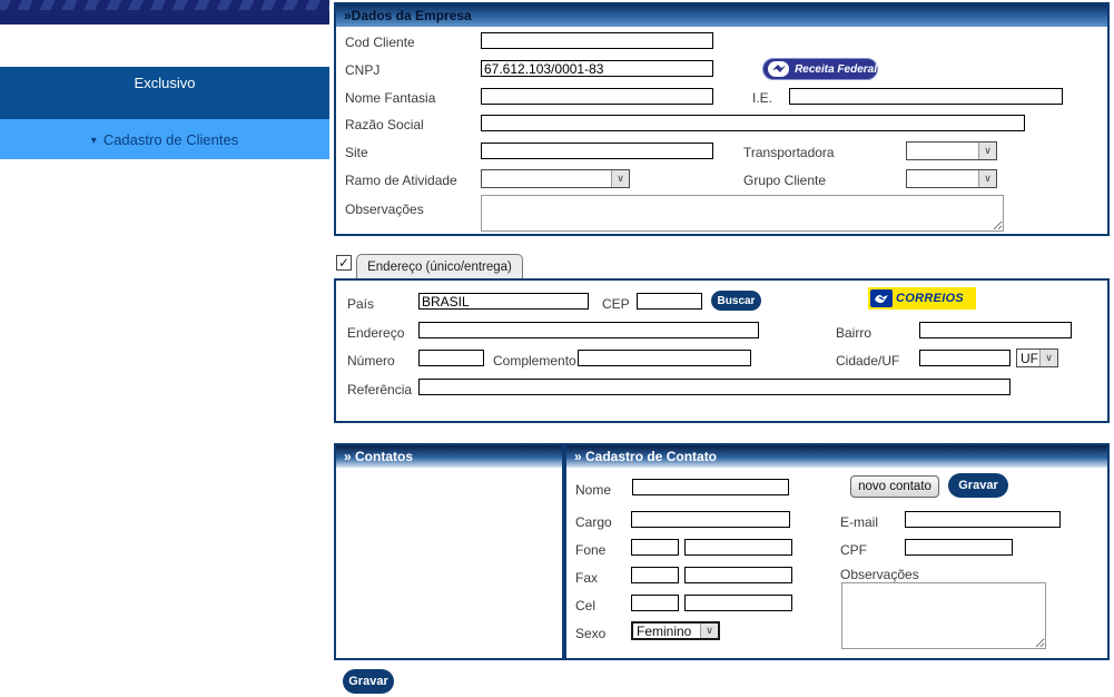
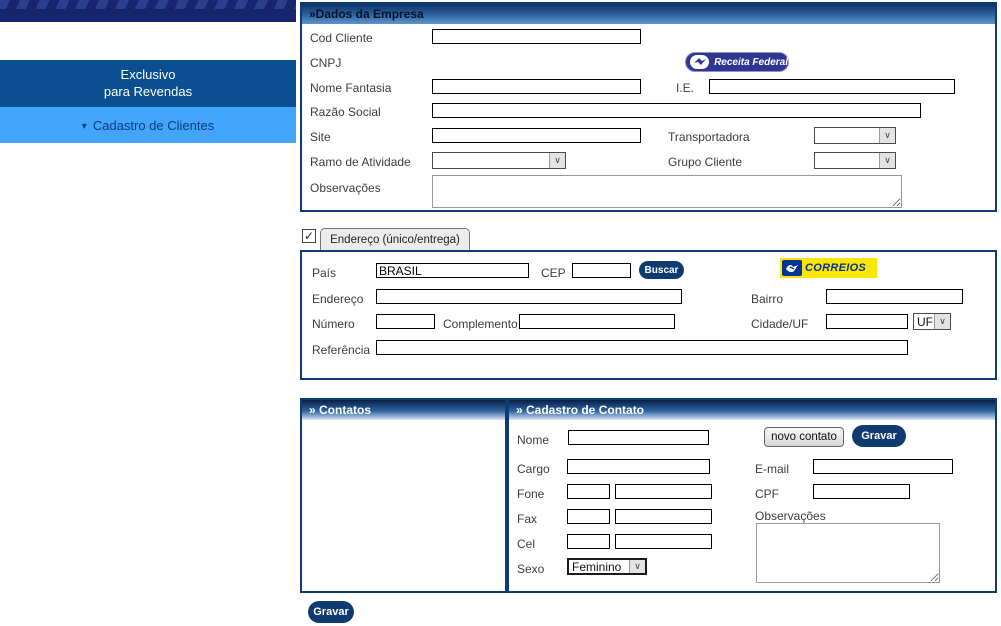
  Exclusivo
+ para Revendas
  ▾
  Cadastro de Clientes
  »Dados da Empresa
  Cod Cliente
  CNPJ
- 67.612.103/0001-83
  Receita Federal
  Nome Fantasia
  I.E.
  Razão Social
  Site
  Transportadora
  ∨
  Ramo de Atividade
  ∨
  Grupo Cliente
  ∨
  Observações
  ✓
  Endereço (único/entrega)
  País
  BRASIL
  CEP
  Buscar
  CORREIOS
  Endereço
  Bairro
  Número
  Complemento
  Cidade/UF
  UF
  ∨
  Referência
  » Contatos
  » Cadastro de Contato
  Nome
  novo contato
  Gravar
  Cargo
  E-mail
  Fone
  CPF
  Fax
  Observações
  Cel
  Sexo
  Feminino
  ∨
  Gravar
